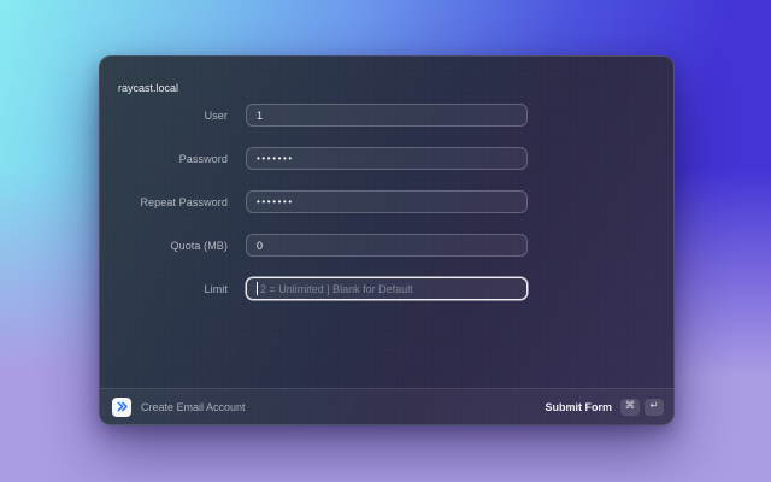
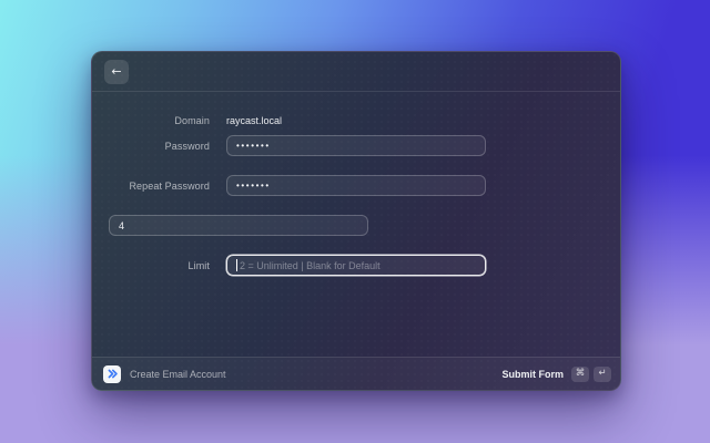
+ ←
+ Domain
  raycast.local
- User
- 1
  Password
  •••••••
  Repeat Password
  •••••••
- Quota (MB)
- 0
+ 4
  Limit
  2 = Unlimited | Blank for Default
  Create Email Account
  Submit Form
  ⌘
  ↵
